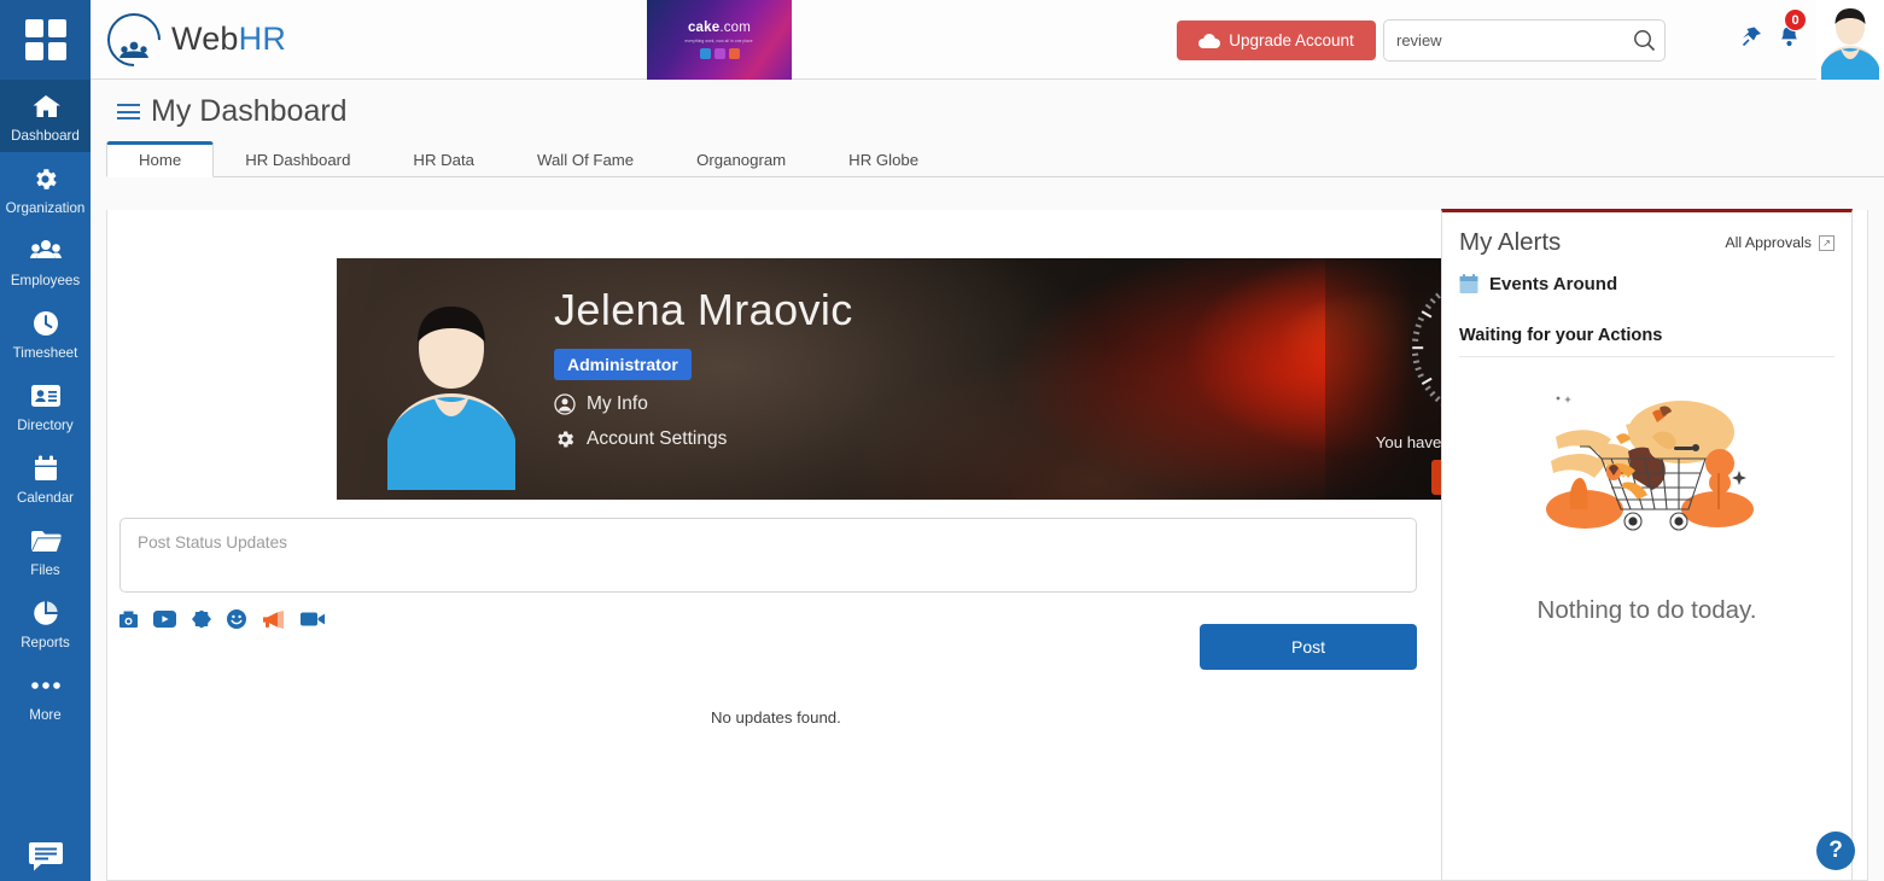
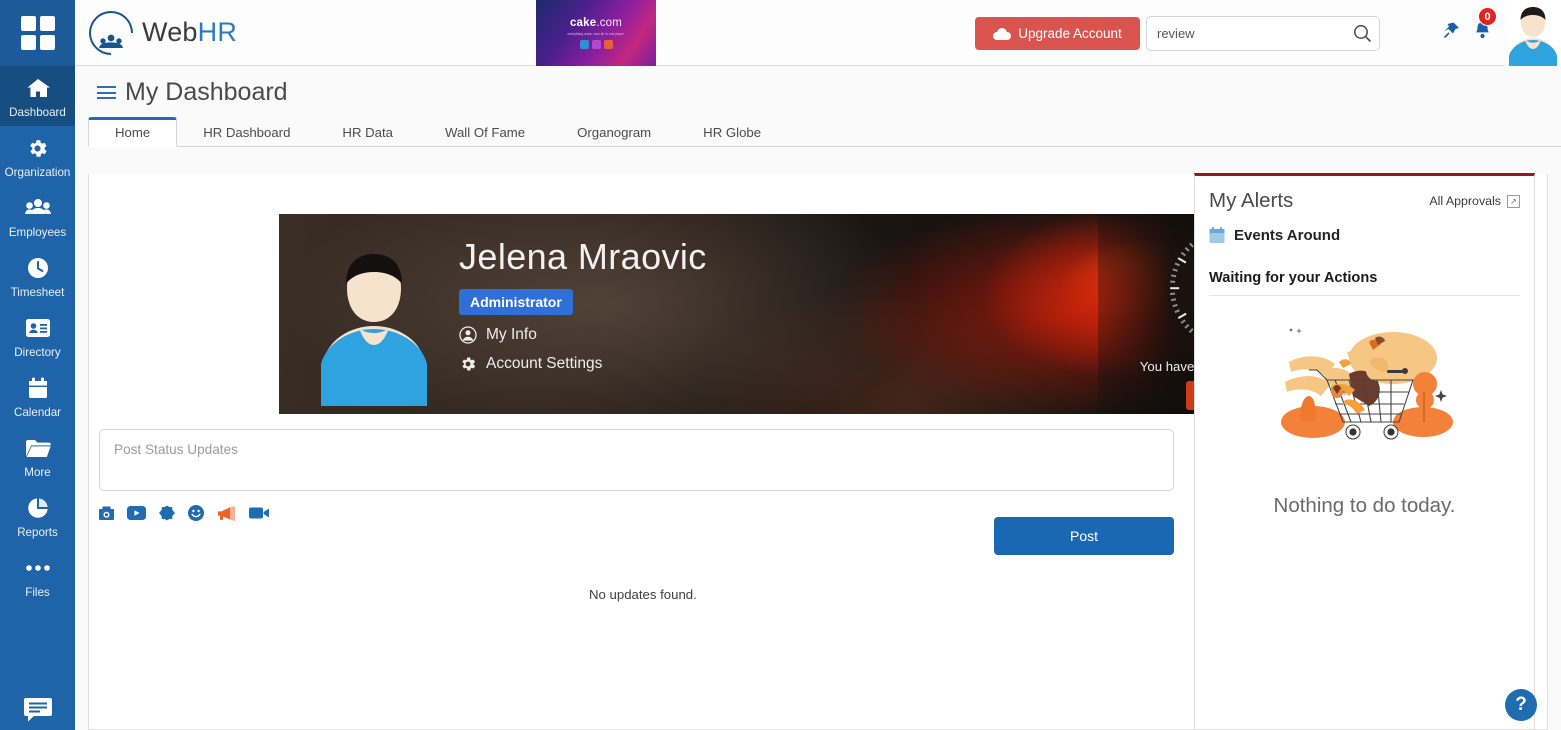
  WebHR
  cake.com
  Upgrade Account
  review
  0
  Dashboard
  Organization
  Employees
  Timesheet
  Directory
  Calendar
- Files
+ More
  Reports
- More
+ Files
  My Dashboard
  Home
  HR Dashboard
  HR Data
  Wall Of Fame
  Organogram
  HR Globe
  Jelena Mraovic
  Administrator
  My Info
  Account Settings
  Post Status Updates
  Post
  No updates found.
  My Alerts
  All Approvals
  ↗
  Events Around
  Waiting for your Actions
  Nothing to do today.
  ?
